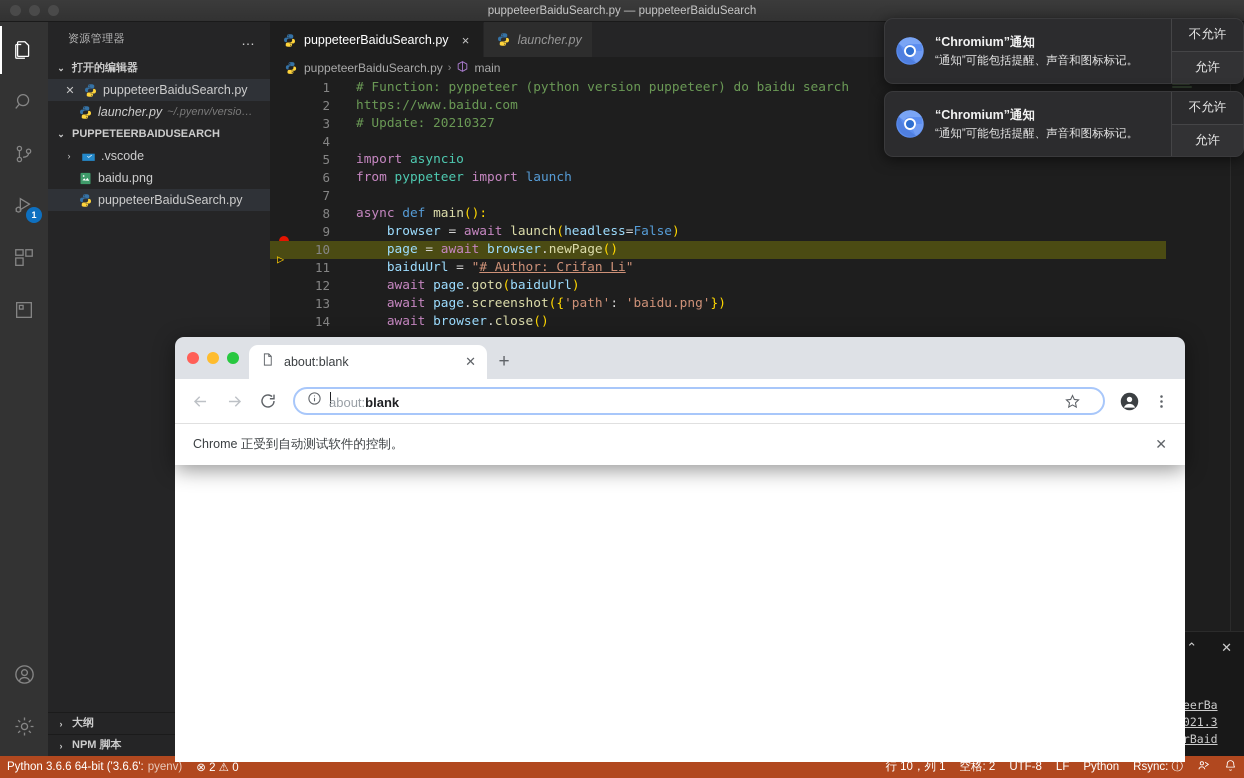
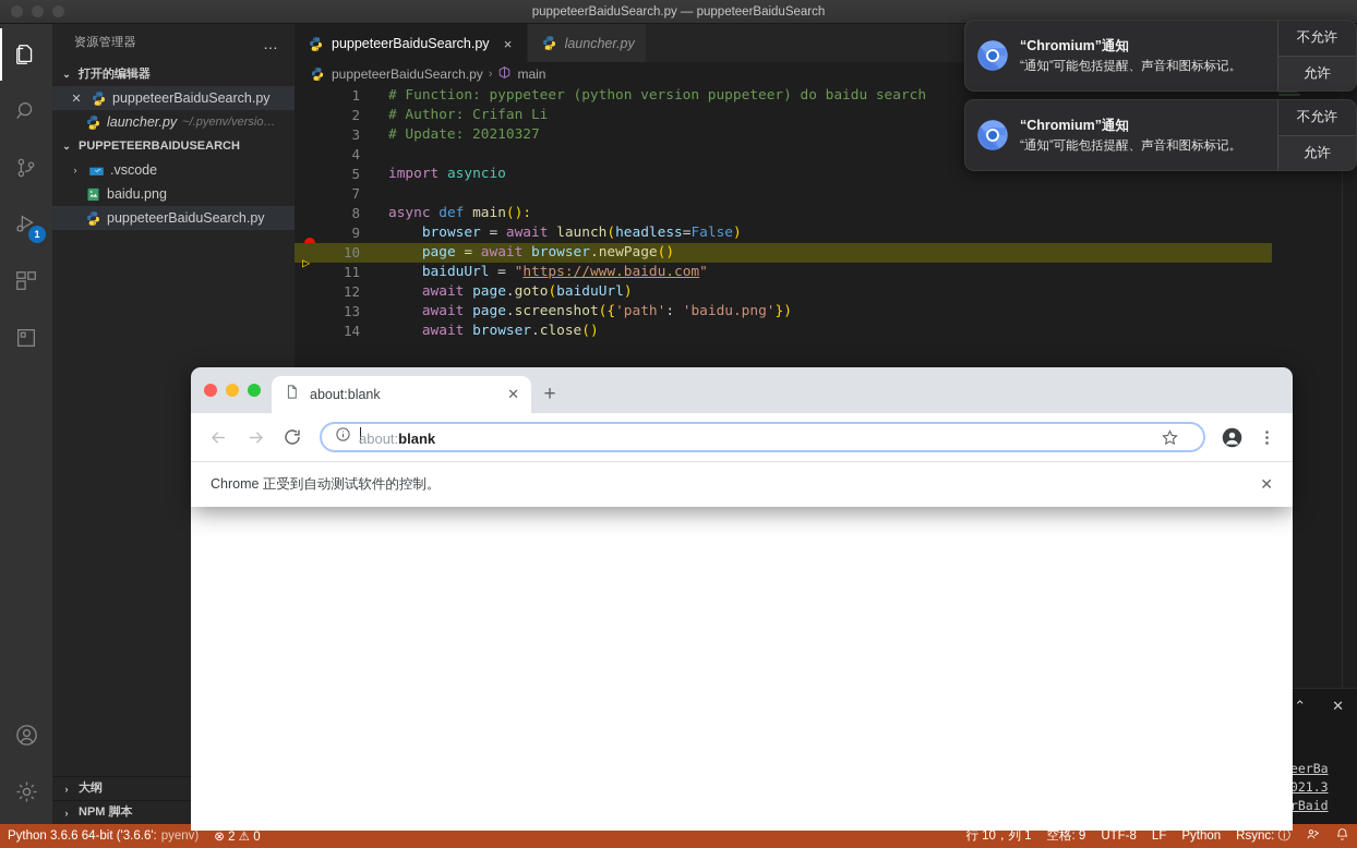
  puppeteerBaiduSearch.py — puppeteerBaiduSearch
  1
  资源管理器
  …
  ⌄
  打开的编辑器
  ✕
  puppeteerBaiduSearch.py
  launcher.py
  ~/.pyenv/versio…
  ⌄
  PUPPETEERBAIDUSEARCH
  ›
  .vscode
  baidu.png
  puppeteerBaiduSearch.py
  ›
  大纲
  ›
  NPM 脚本
  puppeteerBaiduSearch.py
  ×
  launcher.py
  puppeteerBaiduSearch.py
  ›
  main
  1
  # Function: pyppeteer (python version puppeteer) do baidu search
  2
- https://www.baidu.com
+ # Author: Crifan Li
  3
  # Update: 20210327
  4
  5
  import asyncio
- 6
- from pyppeteer import launch
  7
  8
  async def main():
  9
  browser = await launch(headless=False)
  ▷
  10
  page = await browser.newPage()
  11
- baiduUrl = "# Author: Crifan Li"
+ baiduUrl = "https://www.baidu.com"
  12
  await page.goto(baiduUrl)
  13
  await page.screenshot({'path': 'baidu.png'})
  14
  await browser.close()
  ⌃
  ✕
  eerBa
  021.3
  rBaid
  Python 3.6.6 64-bit ('3.6.6':
  pyenv)
  ⊗ 2 ⚠ 0
  行 10，列 1
- 空格: 2
+ 空格: 9
  UTF-8
  LF
  Python
  Rsync: ⓘ
  “Chromium”通知
  “通知”可能包括提醒、声音和图标标记。
  不允许
  允许
  “Chromium”通知
  “通知”可能包括提醒、声音和图标标记。
  不允许
  允许
  about:blank
  ✕
  +
  about:blank
  Chrome 正受到自动测试软件的控制。
  ✕
